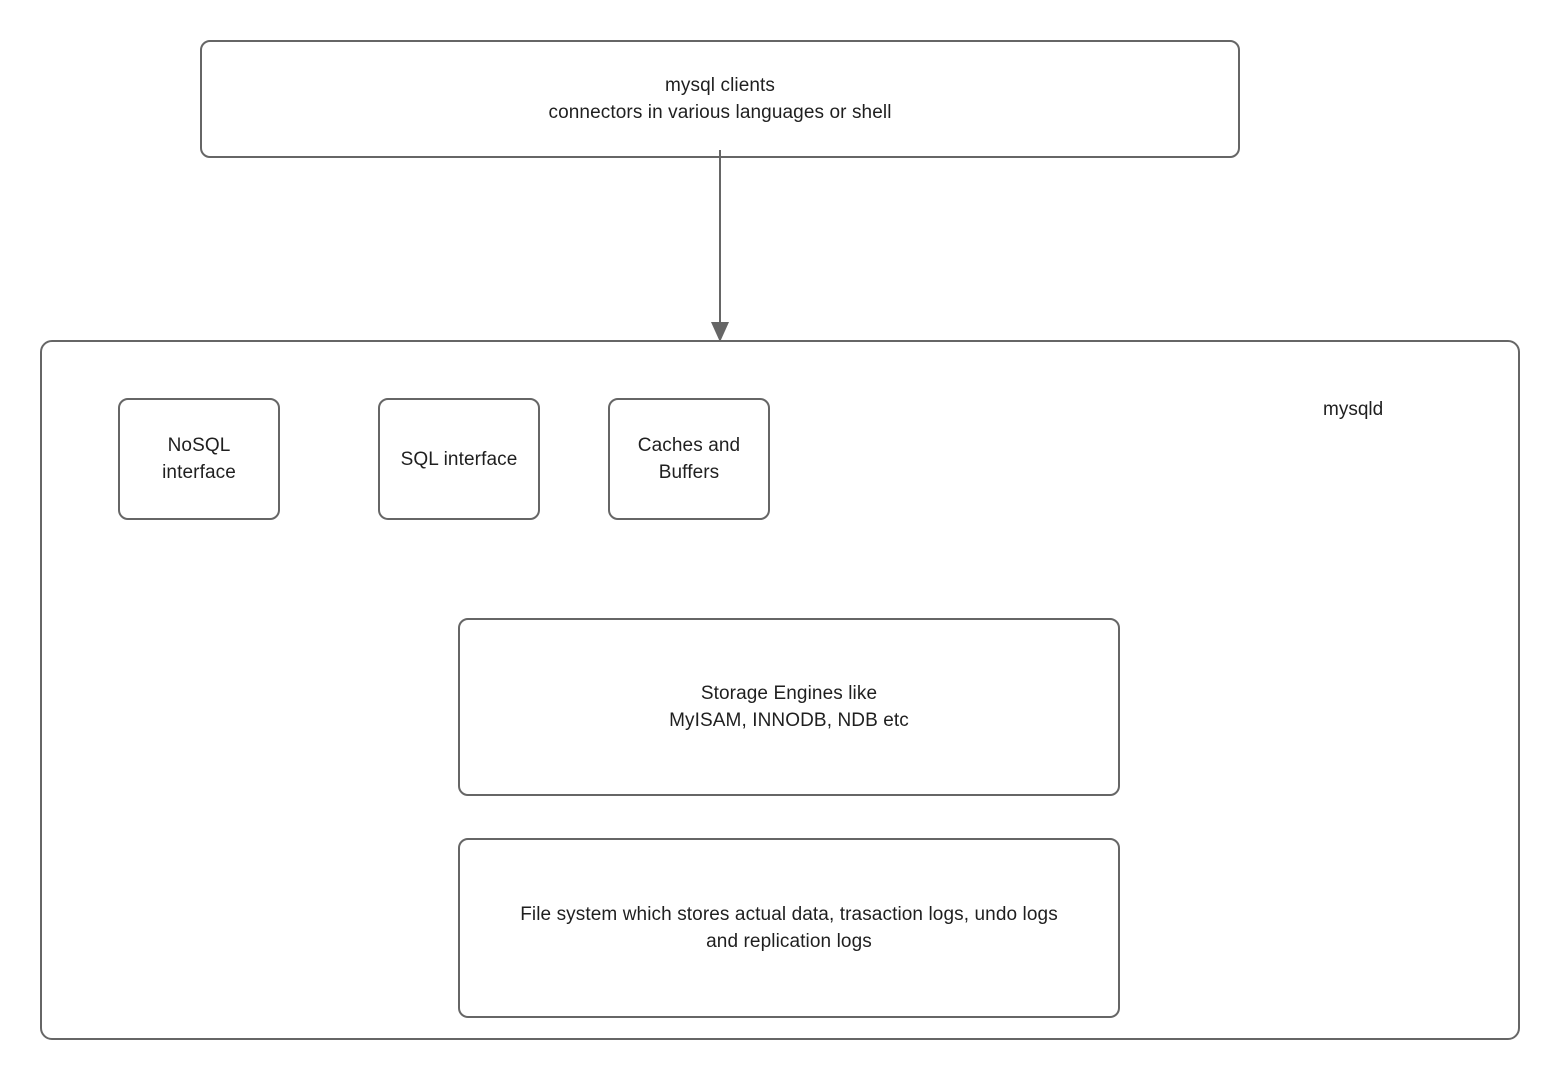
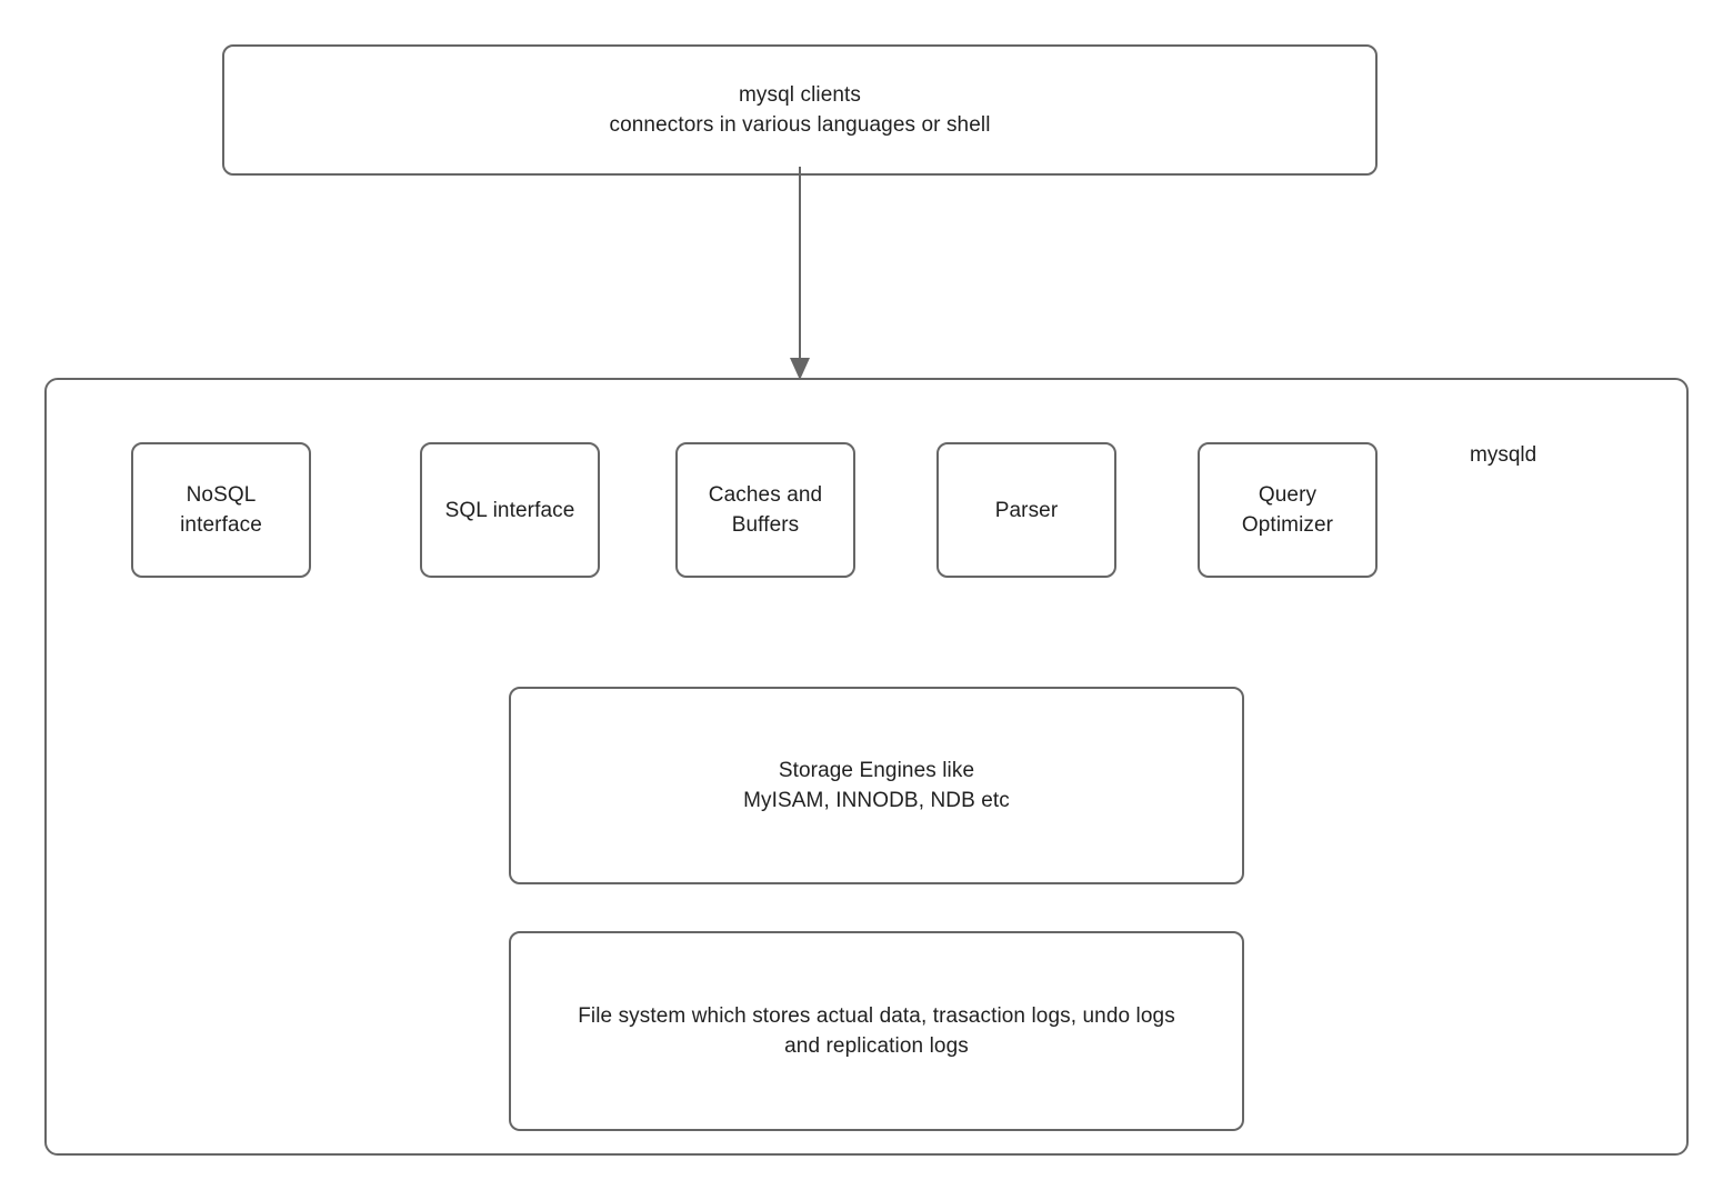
  mysql clients
  connectors in various languages or shell
  mysqld
  NoSQL
  interface
  SQL interface
  Caches and
  Buffers
+ Parser
+ Query
+ Optimizer
  Storage Engines like
  MyISAM, INNODB, NDB etc
  File system which stores actual data, trasaction logs, undo logs
  and replication logs
